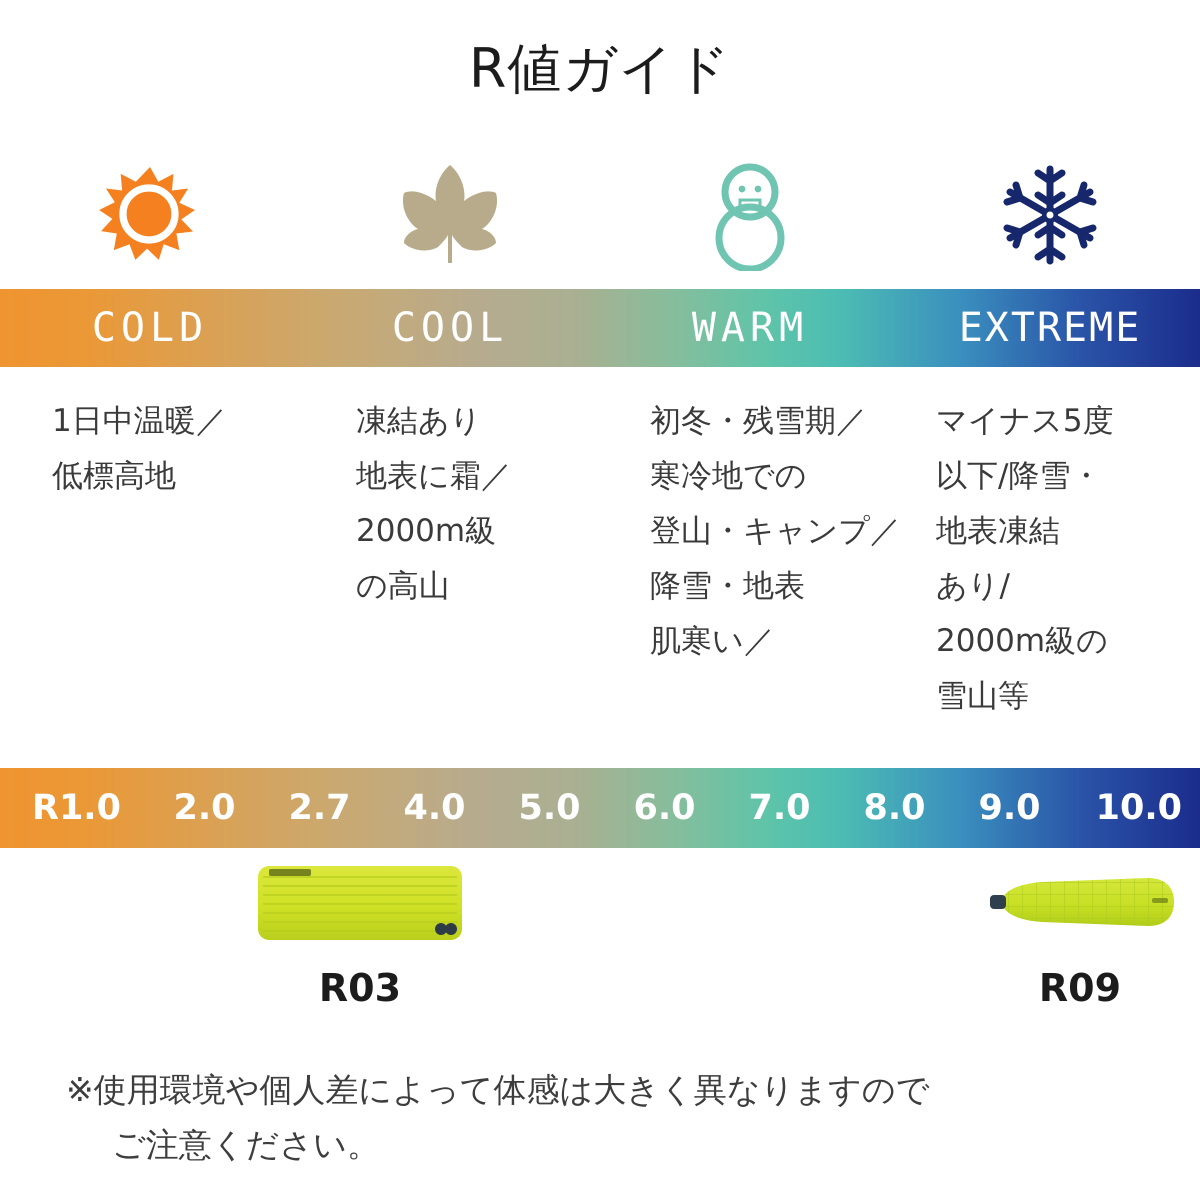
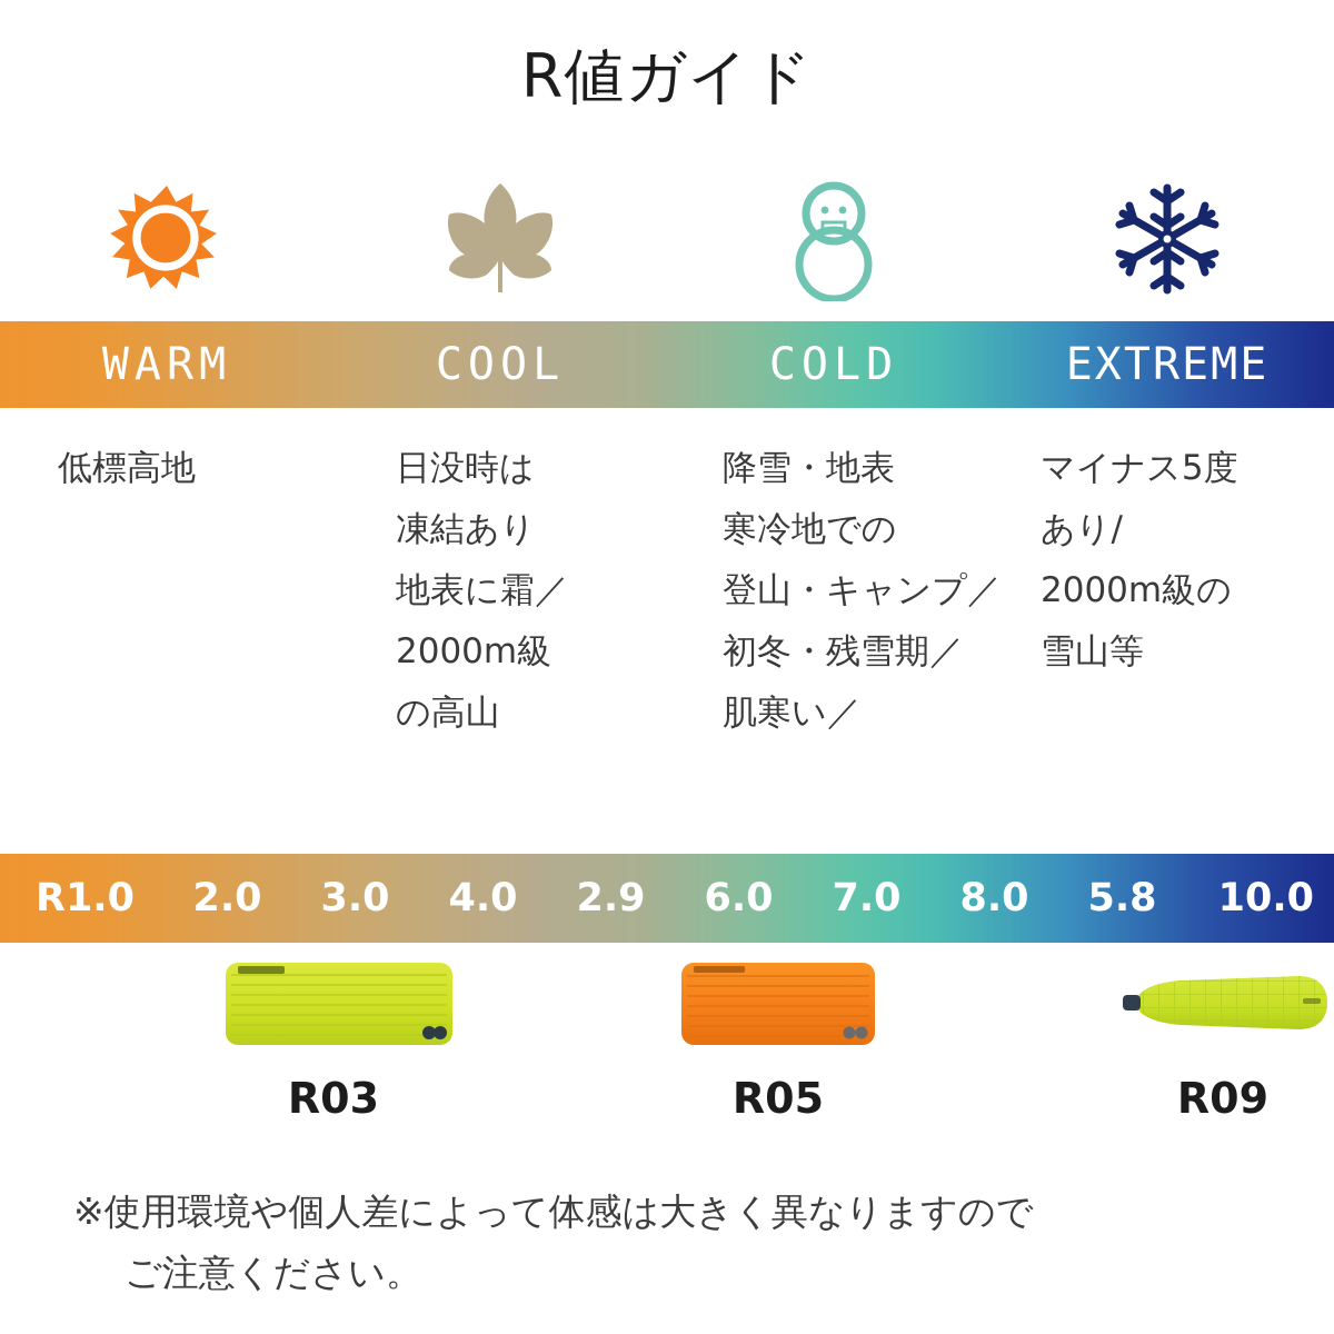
  R値ガイド
- COLD
+ WARM
  COOL
- WARM
+ COLD
  EXTREME
- 1日中温暖／
  低標高地
+ 日没時は
  凍結あり
  地表に霜／
  2000m級
  の高山
- 初冬・残雪期／
+ 降雪・地表
  寒冷地での
  登山・キャンプ／
- 降雪・地表
+ 初冬・残雪期／
  肌寒い／
  マイナス5度
- 以下/降雪・
- 地表凍結
  あり/
  2000m級の
  雪山等
  R1.0
  2.0
- 2.7
+ 3.0
  4.0
- 5.0
+ 2.9
  6.0
  7.0
  8.0
- 9.0
+ 5.8
  10.0
  R03
+ R05
  R09
  ※使用環境や個人差によって体感は大きく異なりますので
  ご注意ください。
